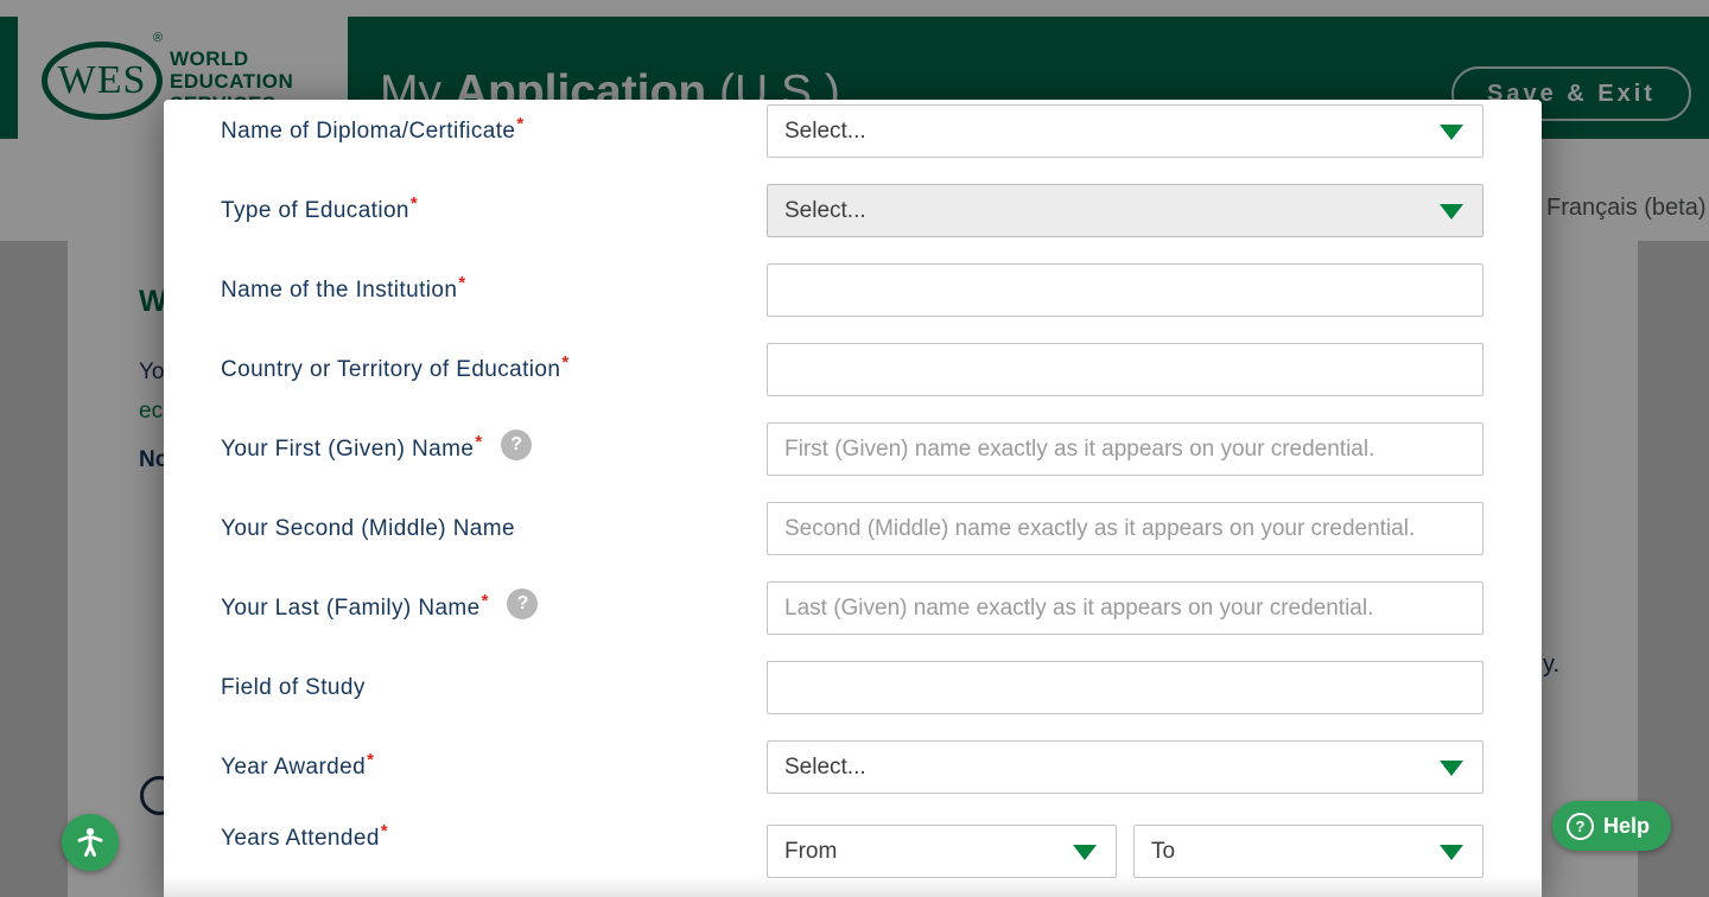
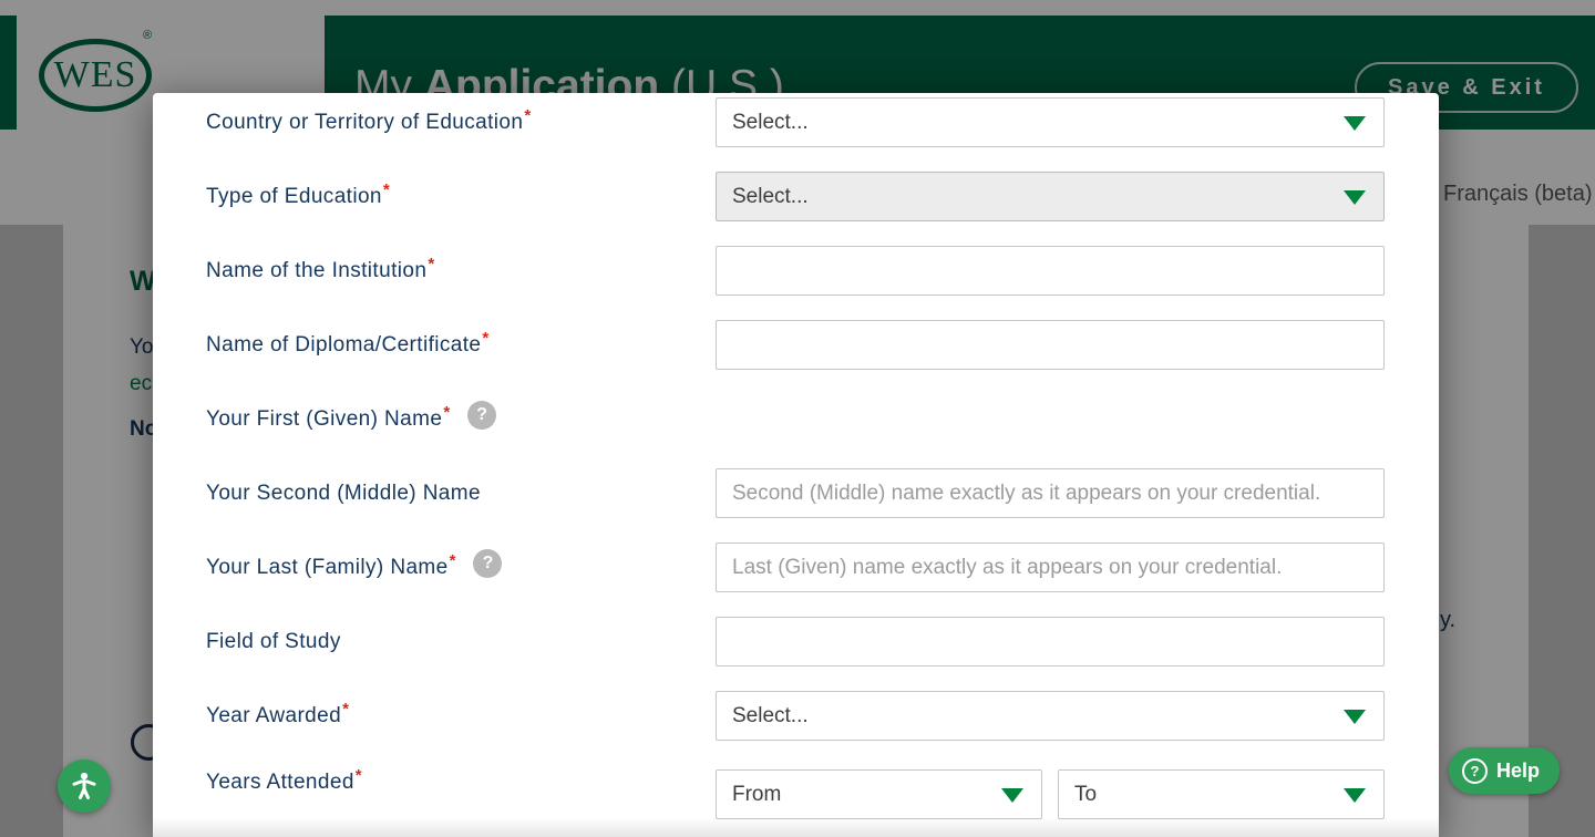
  Français (beta)
  W
  Yo
  ec
  No
  y.
  WES
  ®
- WORLD
- EDUCATION
  My Application (U.S.)
  Save & Exit
- Name of Diploma/Certificate
+ Country or Territory of Education
  *
  Select...
  Type of Education
  *
  Select...
  Name of the Institution
  *
- Country or Territory of Education
+ Name of Diploma/Certificate
  *
  Your First (Given) Name
  *
  ?
- First (Given) name exactly as it appears on your credential.
  Your Second (Middle) Name
  Second (Middle) name exactly as it appears on your credential.
  Your Last (Family) Name
  *
  ?
  Last (Given) name exactly as it appears on your credential.
  Field of Study
  Year Awarded
  *
  Select...
  Years Attended
  *
  From
  To
  ?
  Help
